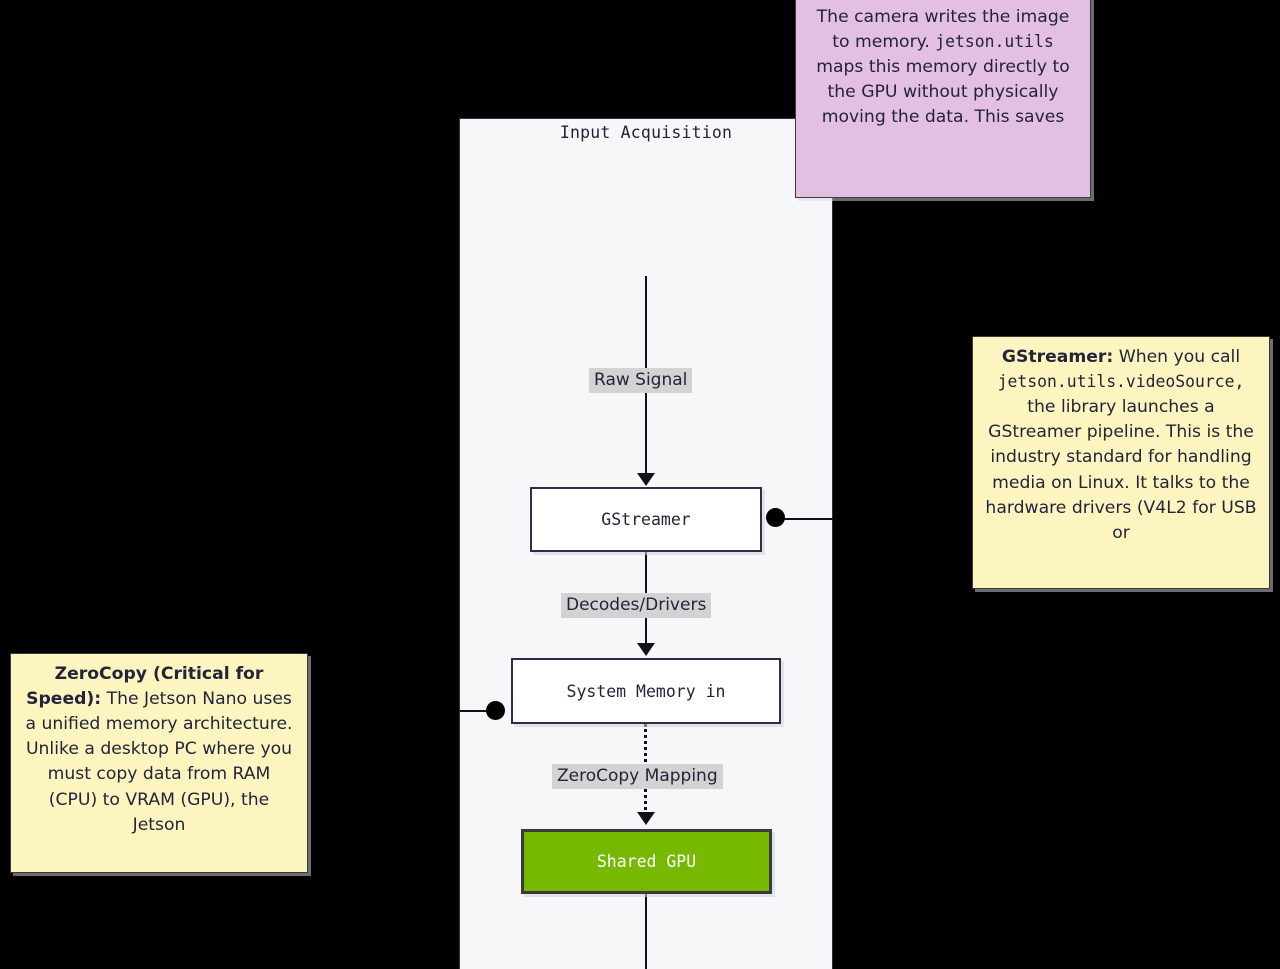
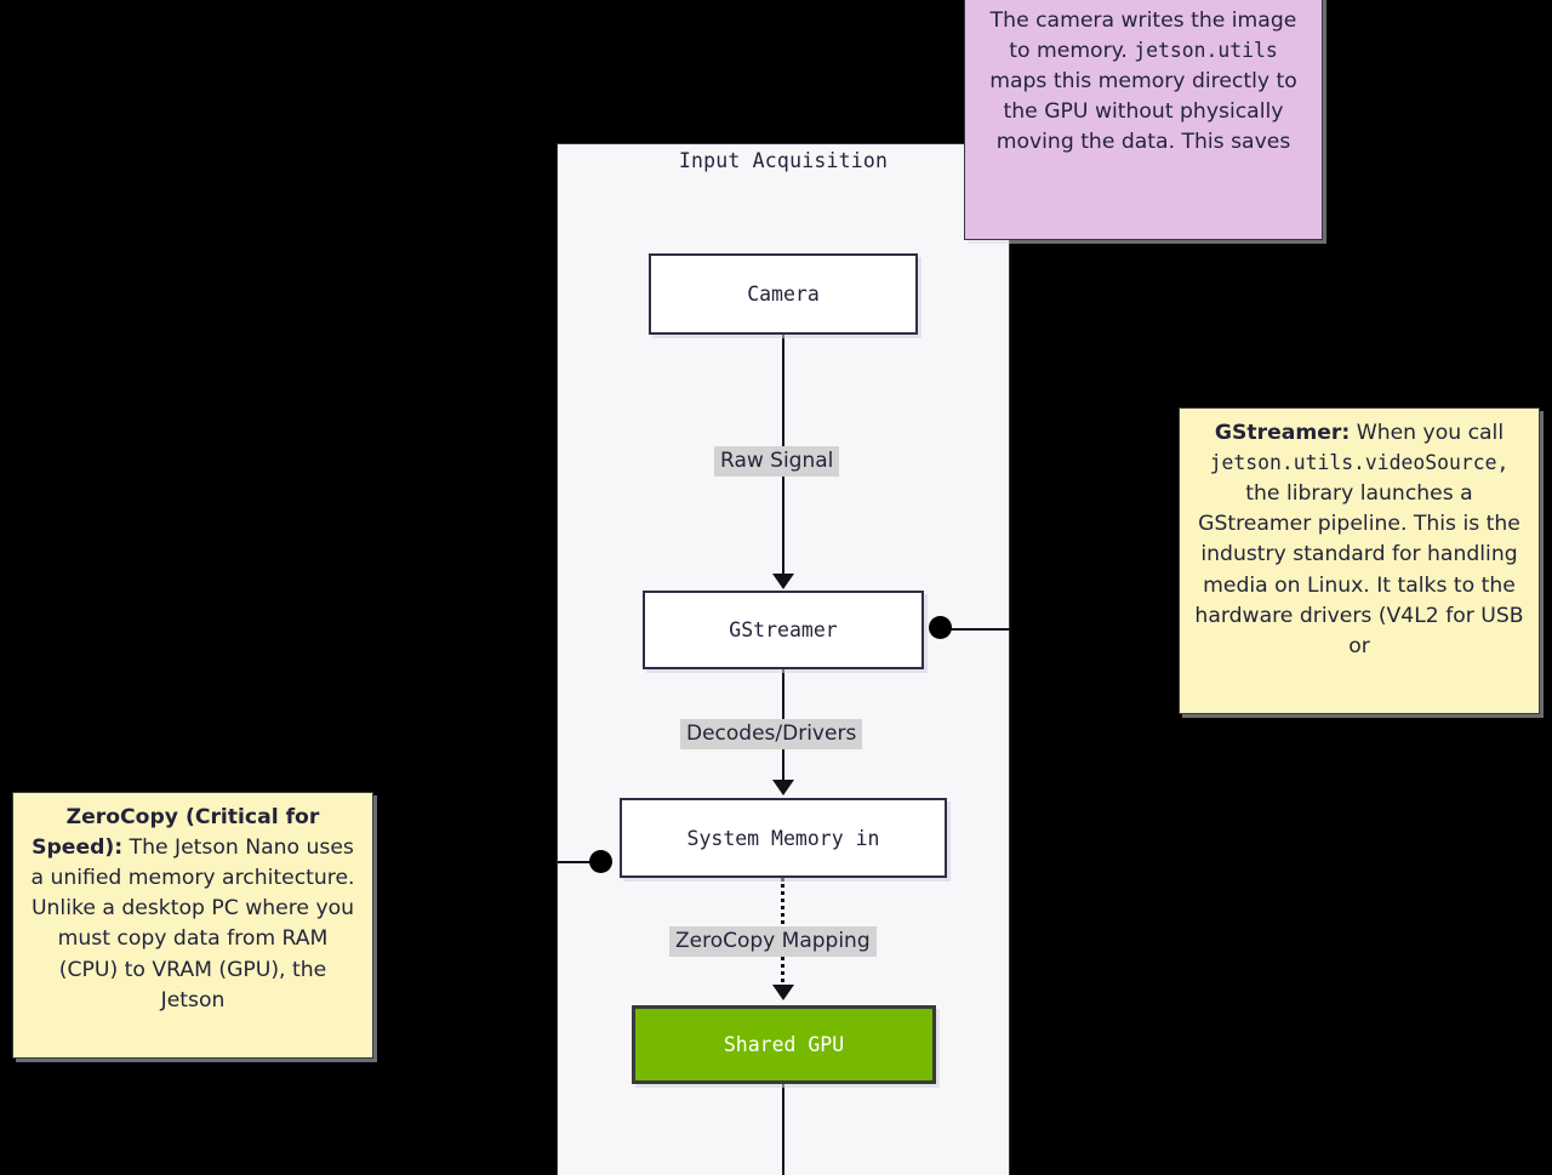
  Input Acquisition
+ Camera
  GStreamer
  System Memory in
  Shared GPU
  Raw Signal
  Decodes/Drivers
  ZeroCopy Mapping
  The camera writes the image to memory. jetson.utils maps this memory directly to the GPU without physically moving the data. This saves
  GStreamer: When you call jetson.utils.videoSource, the library launches a GStreamer pipeline. This is the industry standard for handling media on Linux. It talks to the hardware drivers (V4L2 for USB or
  ZeroCopy (Critical for Speed): The Jetson Nano uses a unified memory architecture. Unlike a desktop PC where you must copy data from RAM (CPU) to VRAM (GPU), the Jetson
